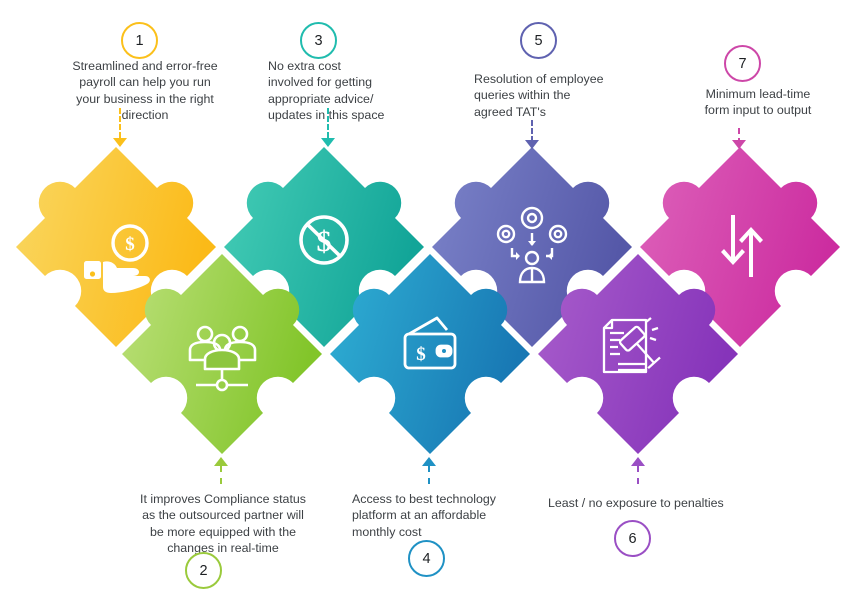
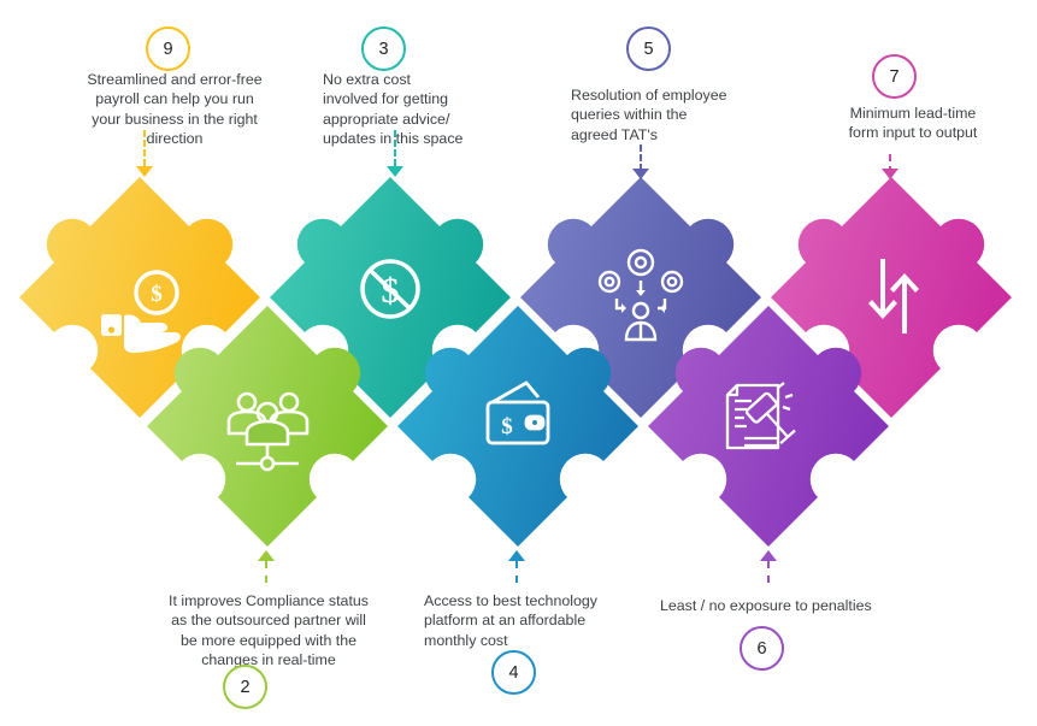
  $
  $
  $
  Streamlined and error-free
  payroll can help you run
  your business in the right
  direction
- 1
+ 9
  It improves Compliance status
  as the outsourced partner will
  be more equipped with the
  changes in real-time
  2
  No extra cost
  involved for getting
  appropriate advice/
  updates in this space
  3
  Access to best technology
  platform at an affordable
  monthly cost
  4
  Resolution of employee
  queries within the
  agreed TAT's
  5
  Least / no exposure to penalties
  6
  Minimum lead-time
  form input to output
  7
